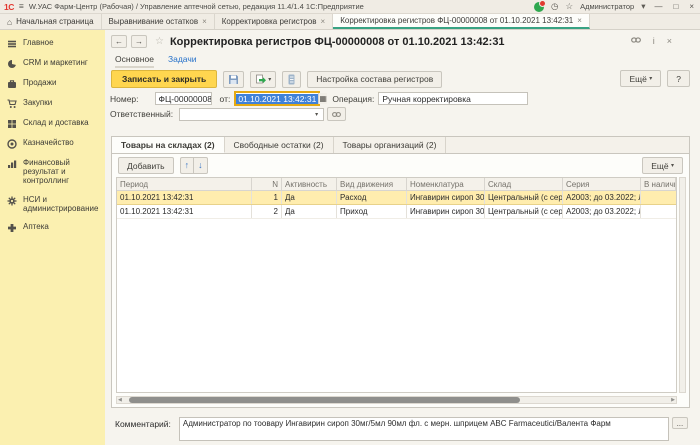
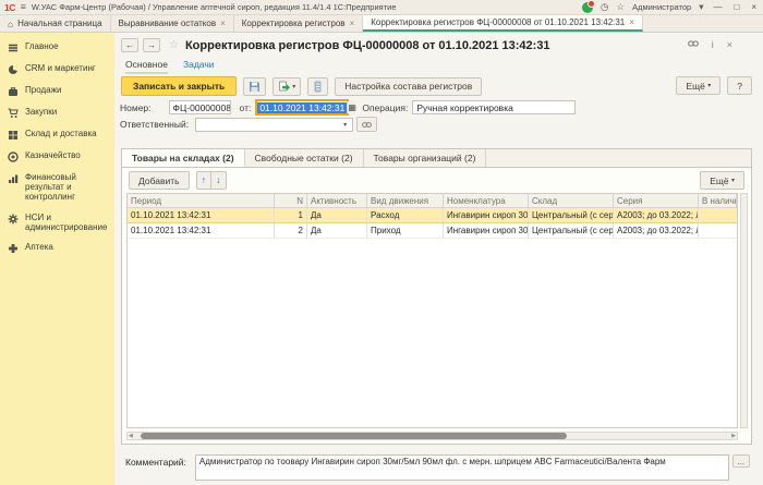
  1С
  ≡
- W.УАС Фарм-Центр (Рабочая) / Управление аптечной сетью, редакция 11.4/1.4 1С:Предприятие
+ W.УАС Фарм-Центр (Рабочая) / Управление аптечной сироп, редакция 11.4/1.4 1С:Предприятие
  ◷
  ☆
  Администратор
  ▾
  —
  □
  ×
  ⌂
  Начальная страница
  Выравнивание остатков
  ×
  Корректировка регистров
  ×
  Корректировка регистров ФЦ-00000008 от 01.10.2021 13:42:31
  ×
  Главное
  CRM и маркетинг
  Продажи
  Закупки
  Склад и доставка
  Казначейство
  Финансовый результат и контроллинг
  НСИ и администрирование
  Аптека
  ←
  →
  ☆
  Корректировка регистров ФЦ-00000008 от 01.10.2021 13:42:31
  i
  ×
  Основное
  Задачи
  Записать и закрыть
  Настройка состава регистров
  Ещё
  ?
  Номер:
  ФЦ-00000008
  от:
  01.10.2021 13:42:31
  ▦
  Операция:
  Ручная корректировка
  Ответственный:
  Товары на складах (2)
  Свободные остатки (2)
  Товары организаций (2)
  Добавить
  ↑
  ↓
  Ещё
  Период
  N
  Активность
  Вид движения
  Номенклатура
  Склад
  Серия
  В наличи
  01.10.2021 13:42:31
  1
  Да
  Расход
  Ингавирин сироп 30
  Центральный (с сер
  А2003; до 03.2022; Л
  01.10.2021 13:42:31
  2
  Да
  Приход
  Ингавирин сироп 30
  Центральный (с сер
  А2003; до 03.2022; Л
  Комментарий:
  Администратор по тоовару Ингавирин сироп 30мг/5мл 90мл фл. с мерн. шприцем ABC Farmaceutici/Валента Фарм
  ...
